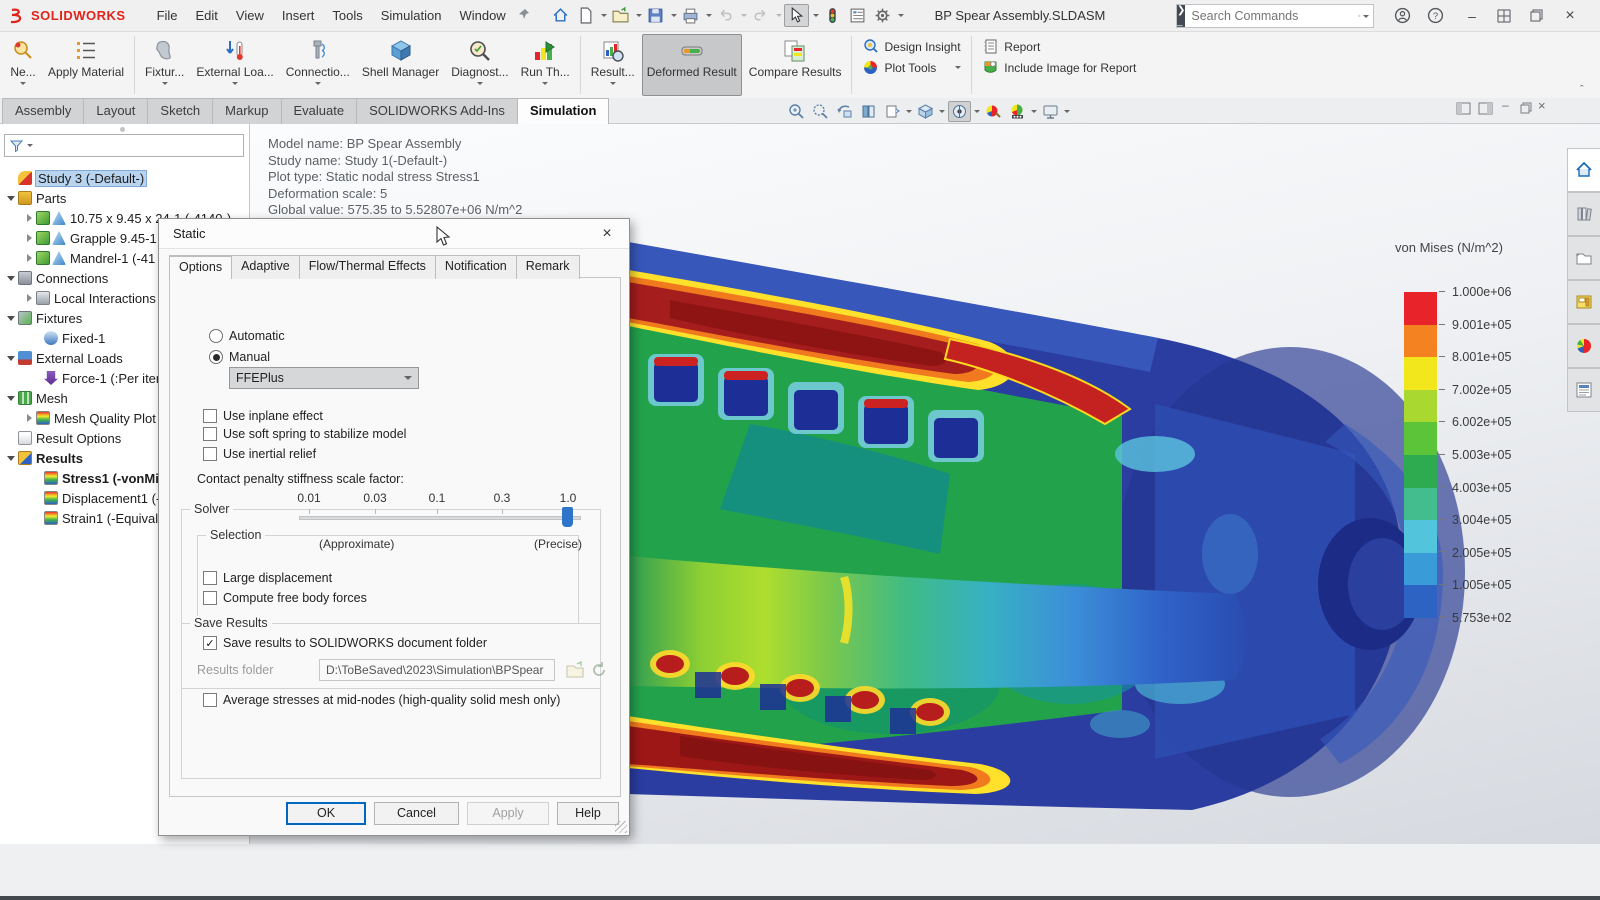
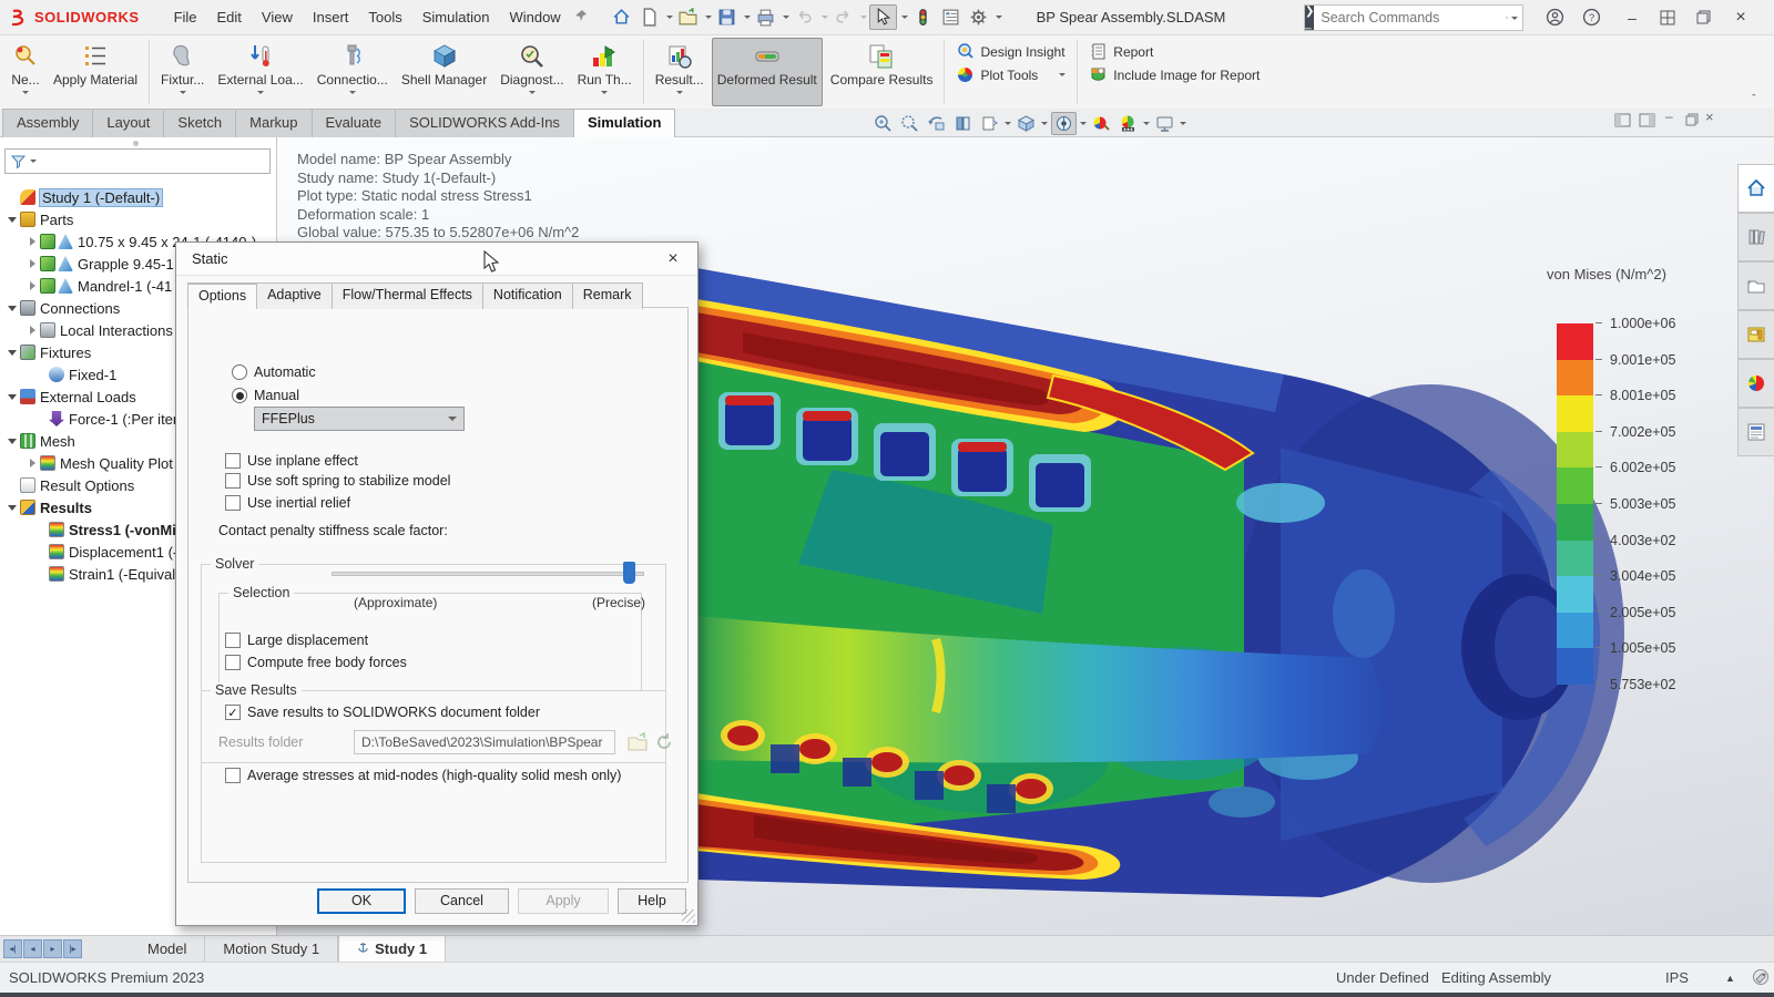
  SOLIDWORKS
  File
  Edit
  View
  Insert
  Tools
  Simulation
  Window
  BP Spear Assembly.SLDASM
  ❯_
  Search Commands
  ?
  –
  ×
  Ne...
  Apply Material
  Fixtur...
  External Loa...
  Connectio...
  Shell Manager
  Diagnost...
  Run Th...
  Result...
  Deformed Result
  Compare Results
  Design Insight
  Plot Tools
  Report
  Include Image for Report
  ˆ
  Assembly
  Layout
  Sketch
  Markup
  Evaluate
  SOLIDWORKS Add-Ins
  Simulation
  –
  ×
  Model name: BP Spear Assembly
  Study name: Study 1(-Default-)
  Plot type: Static nodal stress Stress1
- Deformation scale: 5
+ Deformation scale: 1
  Global value: 575.35 to 5.52807e+06 N/m^2
  von Mises (N/m^2)
  1.000e+06
  9.001e+05
  8.001e+05
  7.002e+05
  6.002e+05
  5.003e+05
- 4.003e+05
+ 4.003e+02
  3.004e+05
  2.005e+05
  1.005e+05
  5.753e+02
- Study 3 (-Default-)
+ Study 1 (-Default-)
  Parts
  Grapple 9.45-1
  Mandrel-1 (-41
  Connections
  Local Interactions
  Fixtures
  Fixed-1
  External Loads
  Force-1 (:Per ite
  Mesh
  Mesh Quality Plot
  Result Options
  Results
  Stress1 (-vonMi
  Displacement1 (
  Strain1 (-Equival
  Static
  ×
  Options
  Adaptive
  Flow/Thermal Effects
  Notification
  Remark
  Solver
  Selection
  Automatic
  Manual
  FFEPlus
  Use inplane effect
  Use soft spring to stabilize model
  Use inertial relief
  Contact penalty stiffness scale factor:
- 0.01
- 0.03
- 0.1
- 0.3
- 1.0
  (Approximate)
  (Precise)
  Large displacement
  Compute free body forces
  Save Results
  ✓
  Save results to SOLIDWORKS document folder
  Results folder
  D:\ToBeSaved\2023\Simulation\BPSpear
  Average stresses at mid-nodes (high-quality solid mesh only)
  OK
  Cancel
  Apply
  Help
+ ◂|
+ ◂
+ ▸
+ |▸
+ Model
+ Motion Study 1
+ Study 1
+ SOLIDWORKS Premium 2023
+ Under Defined
+ Editing Assembly
+ IPS
+ ▲
